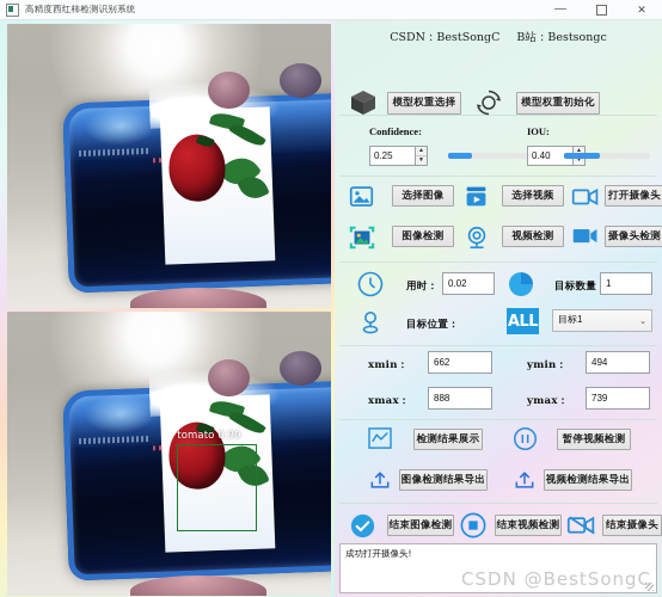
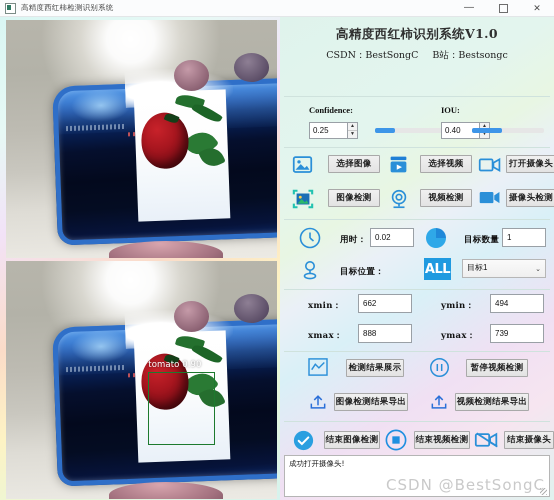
  高精度西红柿检测识别系统
  —
  ✕
  tomato 0.90
+ 高精度西红柿识别系统V1.0
  CSDN：BestSongC B站：Bestsongc
- 模型权重选择
- 模型权重初始化
  Confidence:
  IOU:
  0.25
  0.40
  选择图像
  选择视频
  打开摄像头
  图像检测
  视频检测
  摄像头检测
  用时：
  0.02
  目标数量
  1
  目标位置：
  ALL
  目标1
  xmin：
  662
  ymin：
  494
  xmax：
  888
  ymax：
  739
  检测结果展示
  暂停视频检测
  图像检测结果导出
  视频检测结果导出
  结束图像检测
  结束视频检测
  结束摄像头
  成功打开摄像头!
  CSDN @BestSongC
